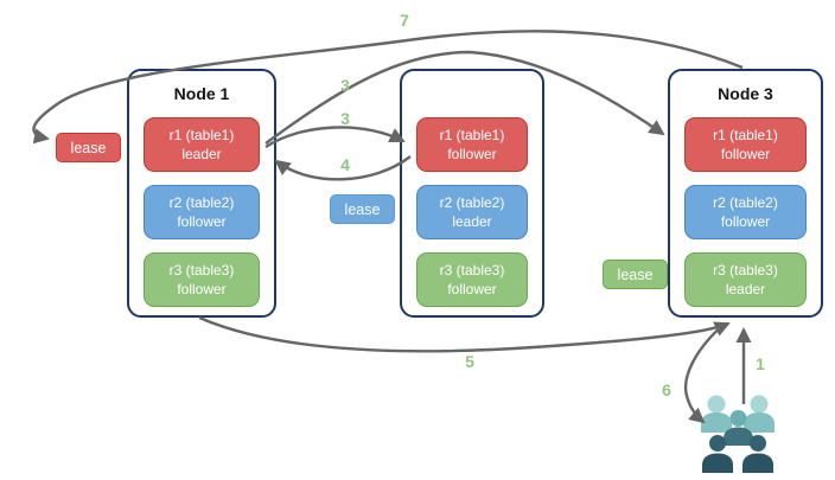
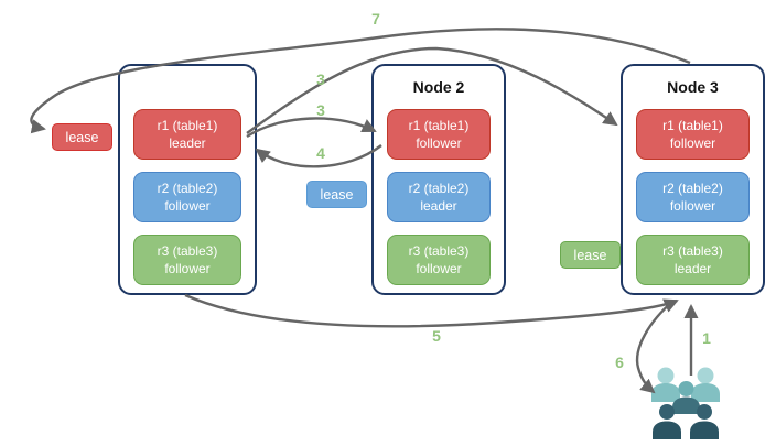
- Node 1
  r1 (table1)
  leader
  r2 (table2)
  follower
  r3 (table3)
  follower
+ Node 2
  r1 (table1)
  follower
  r2 (table2)
  leader
  r3 (table3)
  follower
  Node 3
  r1 (table1)
  follower
  r2 (table2)
  follower
  r3 (table3)
  leader
  lease
  lease
  lease
  7
  3
  3
  4
  5
  6
  1
